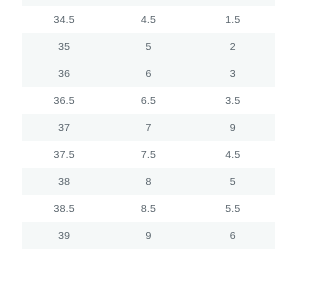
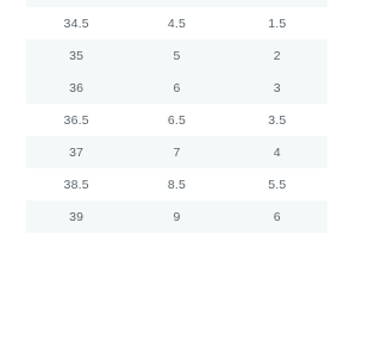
  34.5	4.5	1.5
  35	5	2
  36	6	3
  36.5	6.5	3.5
- 37	7	9
+ 37	7	4
- 37.5	7.5	4.5
- 38	8	5
  38.5	8.5	5.5
  39	9	6
